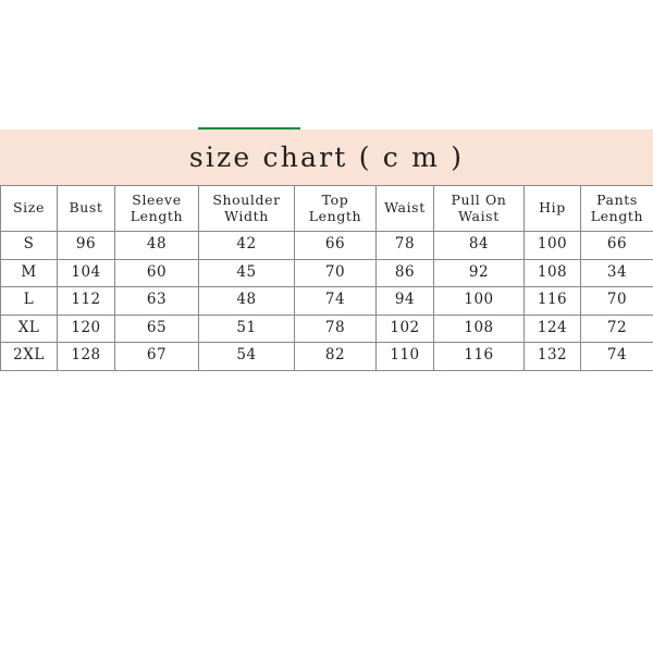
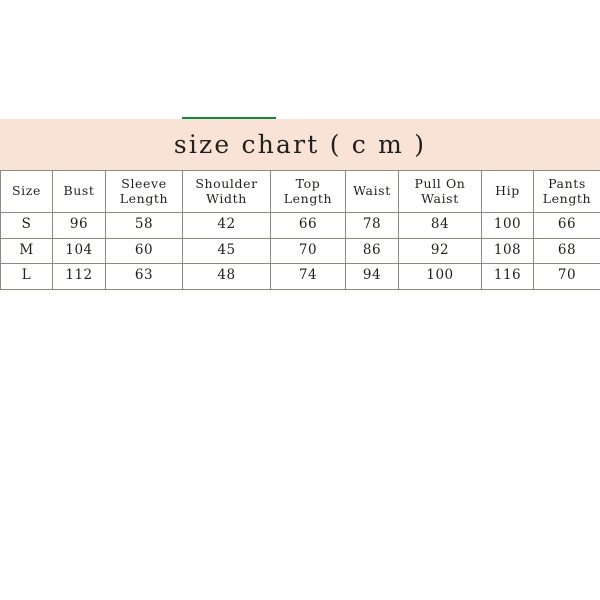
  size chart ( c m )
  Size	Bust	Sleeve Length	Shoulder Width	Top Length	Waist	Pull On Waist	Hip	Pants Length
- S	96	48	42	66	78	84	100	66
+ S	96	58	42	66	78	84	100	66
- M	104	60	45	70	86	92	108	34
+ M	104	60	45	70	86	92	108	68
  L	112	63	48	74	94	100	116	70
- XL	120	65	51	78	102	108	124	72
- 2XL	128	67	54	82	110	116	132	74
